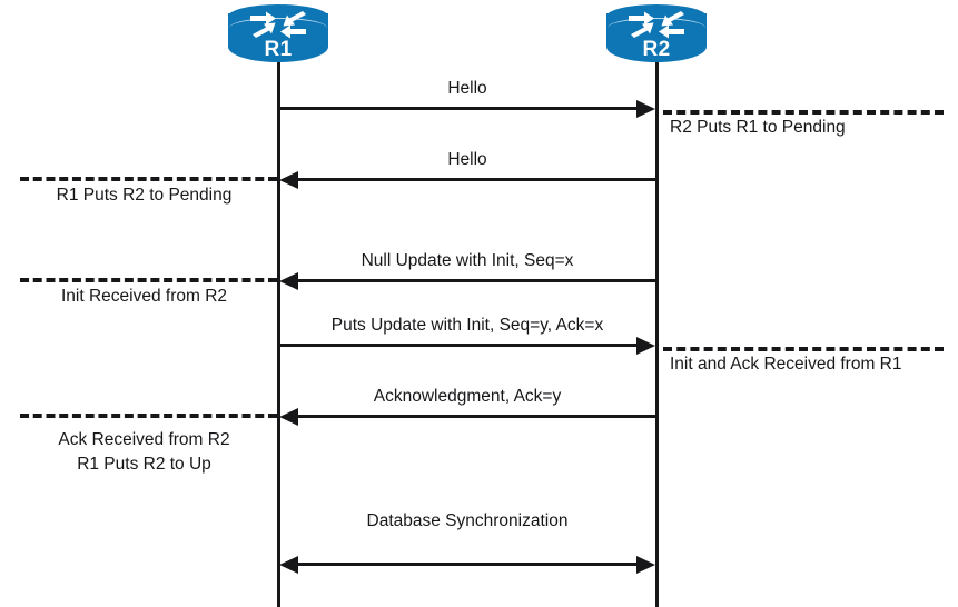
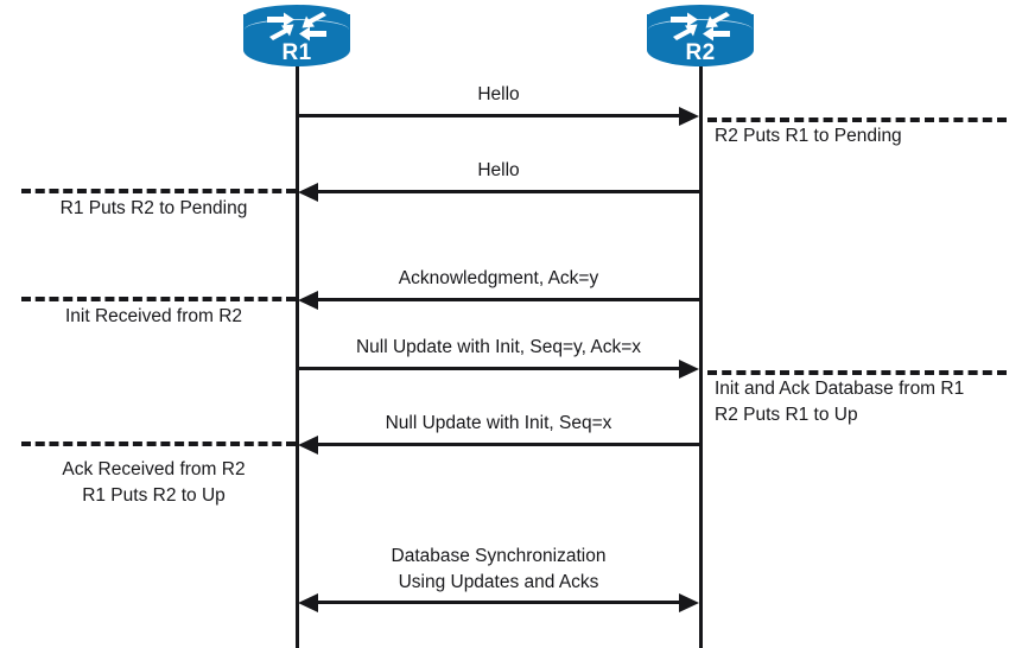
  R1
  R2
  Hello
  R2 Puts R1 to Pending
  Hello
  R1 Puts R2 to Pending
- Null Update with Init, Seq=x
+ Acknowledgment, Ack=y
  Init Received from R2
- Puts Update with Init, Seq=y, Ack=x
+ Null Update with Init, Seq=y, Ack=x
- Init and Ack Received from R1
+ Init and Ack Database from R1
+ R2 Puts R1 to Up
- Acknowledgment, Ack=y
+ Null Update with Init, Seq=x
  Ack Received from R2
  R1 Puts R2 to Up
  Database Synchronization
+ Using Updates and Acks
